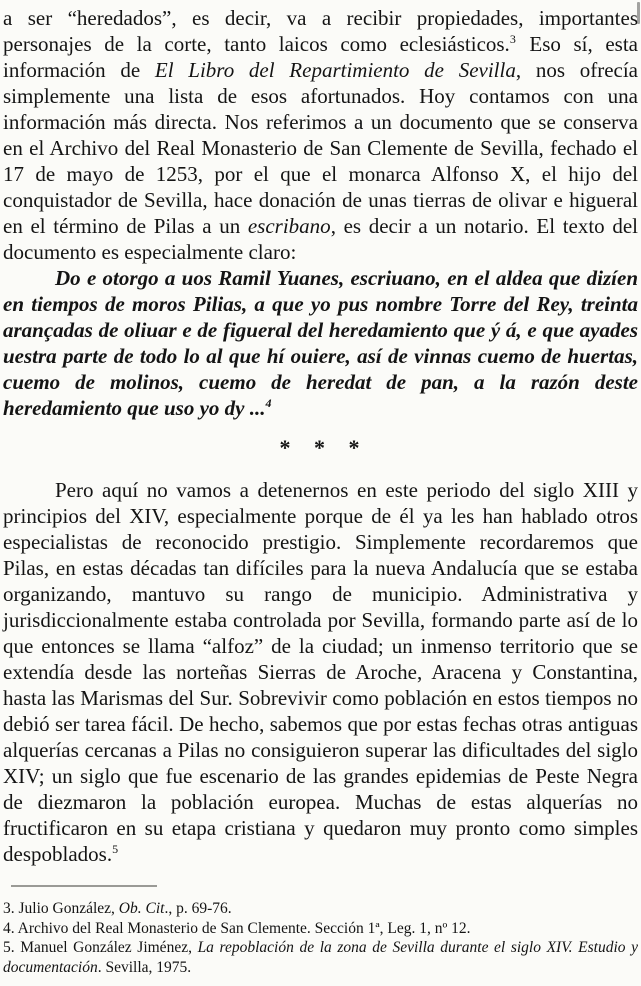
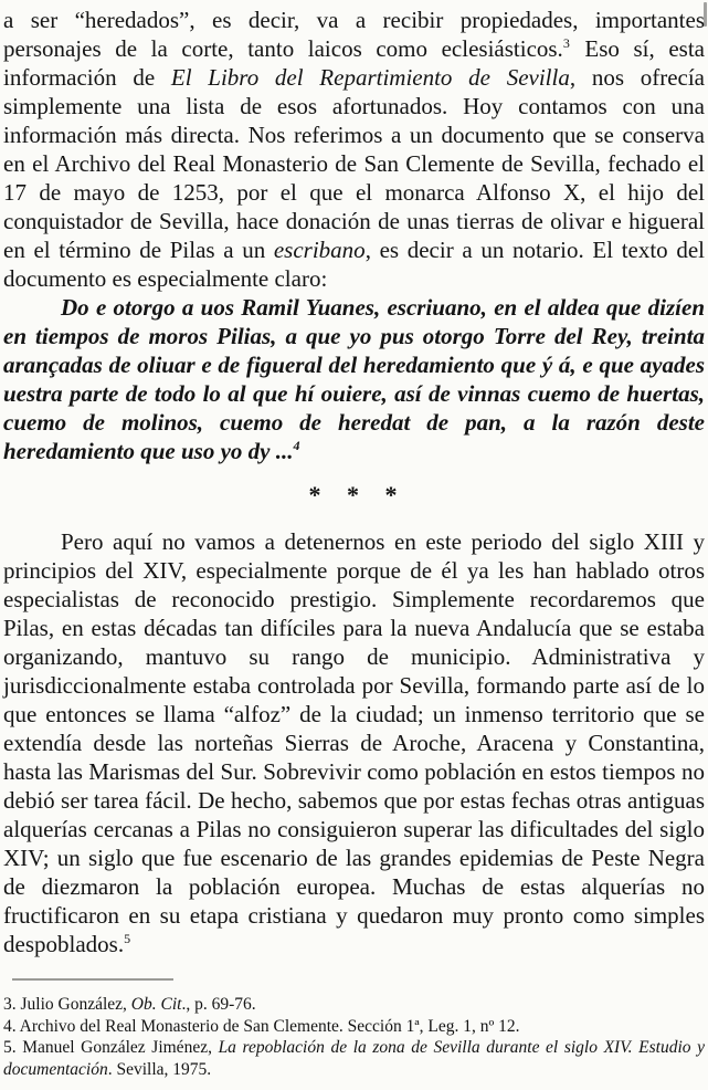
  a ser “heredados”, es decir, va a recibir propiedades, importantes personajes de la corte, tanto laicos como eclesiásticos.3 Eso sí, esta información de El Libro del Repartimiento de Sevilla, nos ofrecía simplemente una lista de esos afortunados. Hoy contamos con una información más directa. Nos referimos a un documento que se conserva en el Archivo del Real Monasterio de San Clemente de Sevilla, fechado el 17 de mayo de 1253, por el que el monarca Alfonso X, el hijo del conquistador de Sevilla, hace donación de unas tierras de olivar e higueral en el término de Pilas a un escribano, es decir a un notario. El texto del documento es especialmente claro:
- Do e otorgo a uos Ramil Yuanes, escriuano, en el aldea que dizíen en tiempos de moros Pilias, a que yo pus nombre Torre del Rey, treinta arançadas de oliuar e de figueral del heredamiento que ý á, e que ayades uestra parte de todo lo al que hí ouiere, así de vinnas cuemo de huertas, cuemo de molinos, cuemo de heredat de pan, a la razón deste heredamiento que uso yo dy ...4
+ Do e otorgo a uos Ramil Yuanes, escriuano, en el aldea que dizíen en tiempos de moros Pilias, a que yo pus otorgo Torre del Rey, treinta arançadas de oliuar e de figueral del heredamiento que ý á, e que ayades uestra parte de todo lo al que hí ouiere, así de vinnas cuemo de huertas, cuemo de molinos, cuemo de heredat de pan, a la razón deste heredamiento que uso yo dy ...4
  * * *
  Pero aquí no vamos a detenernos en este periodo del siglo XIII y principios del XIV, especialmente porque de él ya les han hablado otros especialistas de reconocido prestigio. Simplemente recordaremos que Pilas, en estas décadas tan difíciles para la nueva Andalucía que se estaba organizando, mantuvo su rango de municipio. Administrativa y jurisdiccionalmente estaba controlada por Sevilla, formando parte así de lo que entonces se llama “alfoz” de la ciudad; un inmenso territorio que se extendía desde las norteñas Sierras de Aroche, Aracena y Constantina, hasta las Marismas del Sur. Sobrevivir como población en estos tiempos no debió ser tarea fácil. De hecho, sabemos que por estas fechas otras antiguas alquerías cercanas a Pilas no consiguieron superar las dificultades del siglo XIV; un siglo que fue escenario de las grandes epidemias de Peste Negra de diezmaron la población europea. Muchas de estas alquerías no fructificaron en su etapa cristiana y quedaron muy pronto como simples despoblados.5
  3. Julio González, Ob. Cit., p. 69-76.
  4. Archivo del Real Monasterio de San Clemente. Sección 1ª, Leg. 1, nº 12.
  5. Manuel González Jiménez, La repoblación de la zona de Sevilla durante el siglo XIV. Estudio y documentación. Sevilla, 1975.
